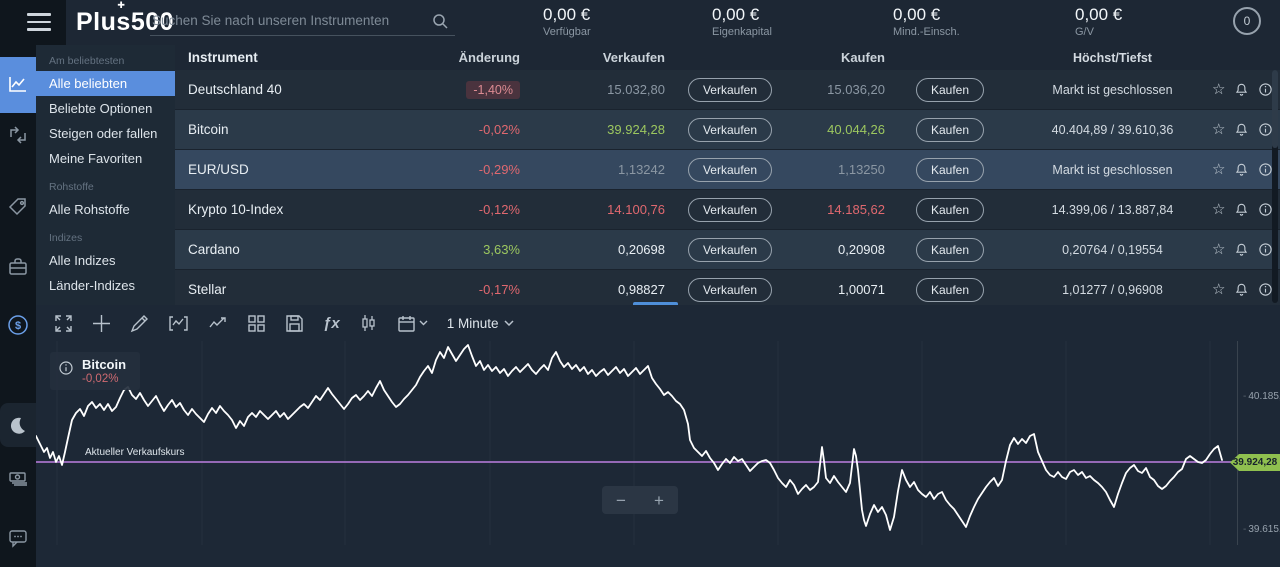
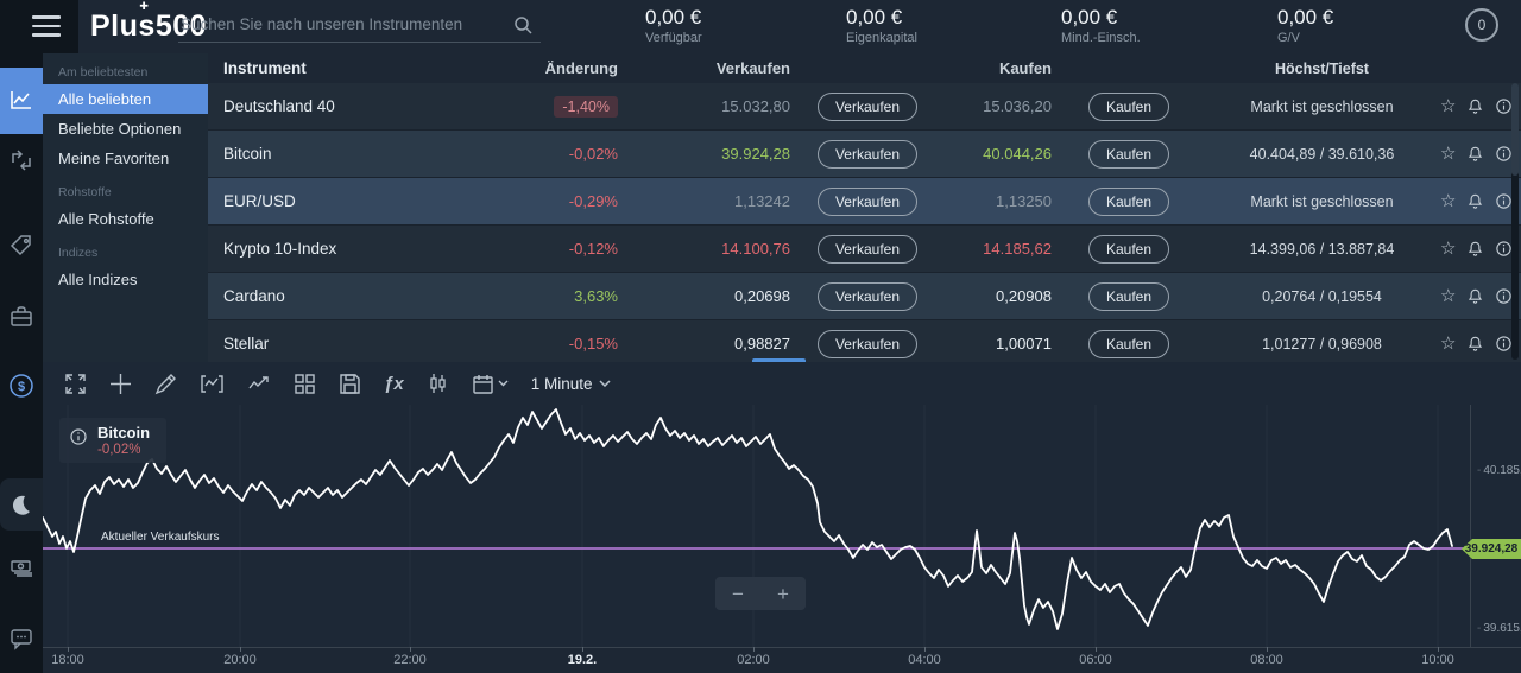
  Plus500
  Suchen Sie nach unseren Instrumenten
  0,00 €
  Verfügbar
  0,00 €
  Eigenkapital
  0,00 €
  Mind.-Einsch.
  0,00 €
  G/V
  0
  $
  Am beliebtesten
  Alle beliebten
  Beliebte Optionen
- Steigen oder fallen
  Meine Favoriten
  Rohstoffe
  Alle Rohstoffe
  Indizes
  Alle Indizes
- Länder-Indizes
  Instrument
  Änderung
  Verkaufen
  Kaufen
  Höchst/Tiefst
  Deutschland 40
  -1,40%
  15.032,80
  Verkaufen
  15.036,20
  Kaufen
  Markt ist geschlossen
  ☆
  Bitcoin
  -0,02%
  39.924,28
  Verkaufen
  40.044,26
  Kaufen
  40.404,89 / 39.610,36
  ☆
  EUR/USD
  -0,29%
  1,13242
  Verkaufen
  1,13250
  Kaufen
  Markt ist geschlossen
  ☆
  Krypto 10-Index
  -0,12%
  14.100,76
  Verkaufen
  14.185,62
  Kaufen
  14.399,06 / 13.887,84
  ☆
  Cardano
  3,63%
  0,20698
  Verkaufen
  0,20908
  Kaufen
  0,20764 / 0,19554
  ☆
  Stellar
- -0,17%
+ -0,15%
  0,98827
  Verkaufen
  1,00071
  Kaufen
  1,01277 / 0,96908
  ☆
  ƒx
  1 Minute
  Bitcoin
  -0,02%
  Aktueller Verkaufskurs
  39.924,28
  −
  +
+ 18:00
+ 20:00
+ 22:00
+ 19.2.
+ 02:00
+ 04:00
+ 06:00
+ 08:00
+ 10:00
